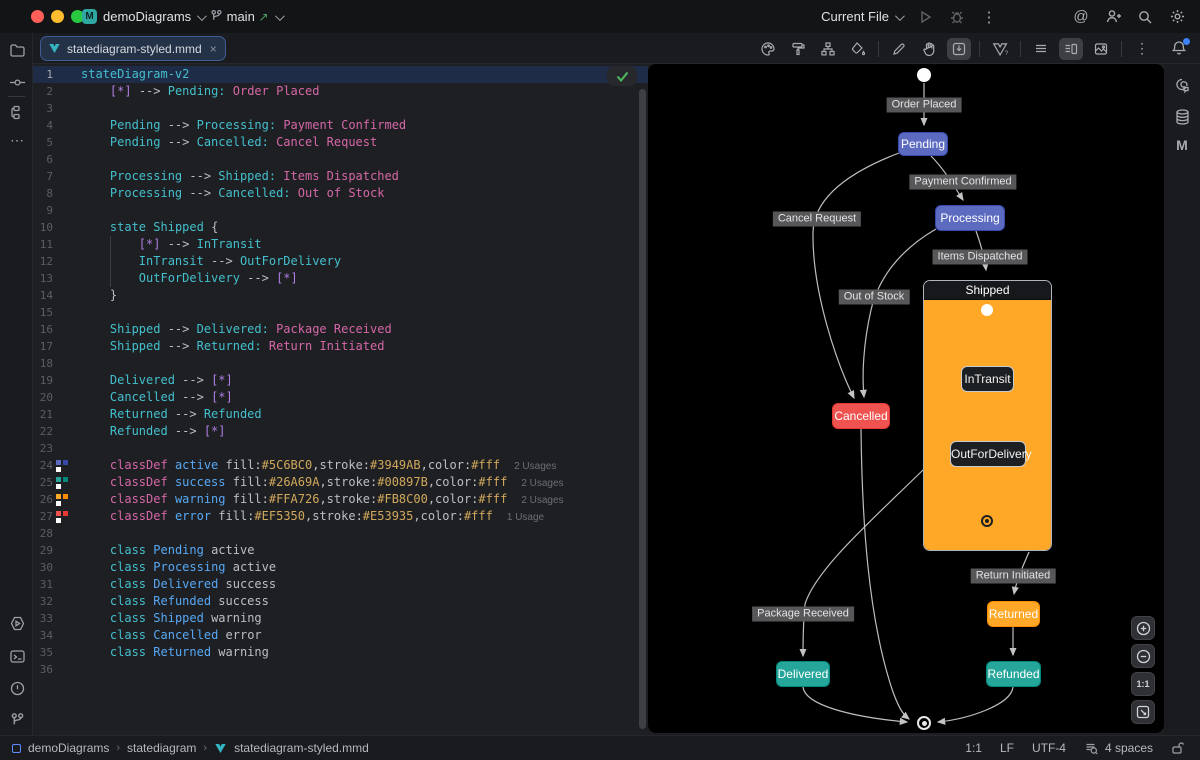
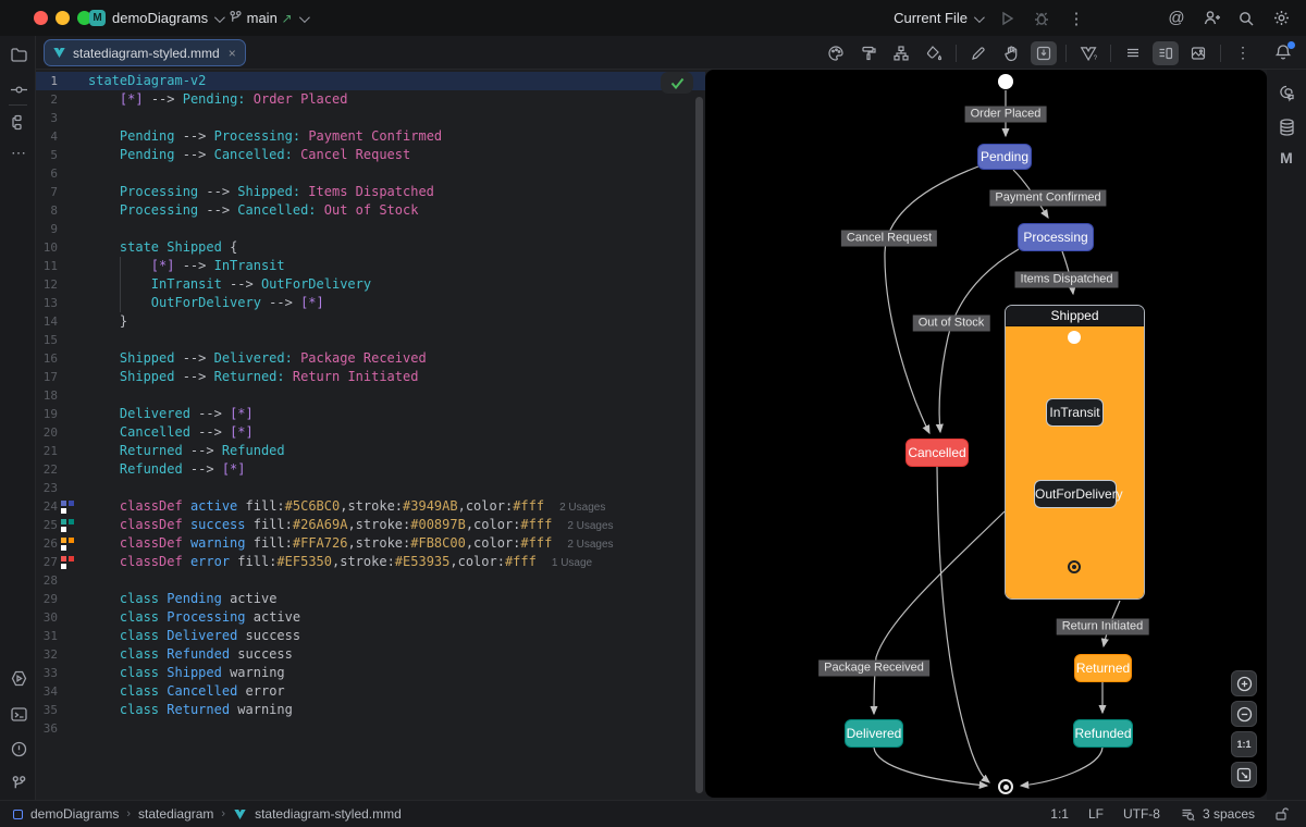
  M
  demoDiagrams
  main ↗
  Current File
  ⋮
  @
  ⋯
  statediagram-styled.mmd
  ×
  ⋮
  1
  stateDiagram-v2
  2
  [*] --> Pending: Order Placed
  3
  4
  Pending --> Processing: Payment Confirmed
  5
  Pending --> Cancelled: Cancel Request
  6
  7
  Processing --> Shipped: Items Dispatched
  8
  Processing --> Cancelled: Out of Stock
  9
  10
  state Shipped {
  11
  [*] --> InTransit
  12
  InTransit --> OutForDelivery
  13
  OutForDelivery --> [*]
  14
  }
  15
  16
  Shipped --> Delivered: Package Received
  17
  Shipped --> Returned: Return Initiated
  18
  19
  Delivered --> [*]
  20
  Cancelled --> [*]
  21
  Returned --> Refunded
  22
  Refunded --> [*]
  23
  24
  classDef active fill:#5C6BC0,stroke:#3949AB,color:#fff 2 Usages
  25
  classDef success fill:#26A69A,stroke:#00897B,color:#fff 2 Usages
  26
  classDef warning fill:#FFA726,stroke:#FB8C00,color:#fff 2 Usages
  27
  classDef error fill:#EF5350,stroke:#E53935,color:#fff 1 Usage
  28
  29
  class Pending active
  30
  class Processing active
  31
  class Delivered success
  32
  class Refunded success
  33
  class Shipped warning
  34
  class Cancelled error
  35
  class Returned warning
  36
  Shipped
  Pending
  Processing
  Cancelled
  InTransit
  OutForDelivery
  Returned
  Delivered
  Refunded
  Order Placed
  Payment Confirmed
  Cancel Request
  Items Dispatched
  Out of Stock
  Return Initiated
  Package Received
  1:1
  M
  demoDiagrams
  ›
  statediagram
  ›
  statediagram-styled.mmd
  1:1
  LF
- UTF-4
+ UTF-8
- 4 spaces
+ 3 spaces
